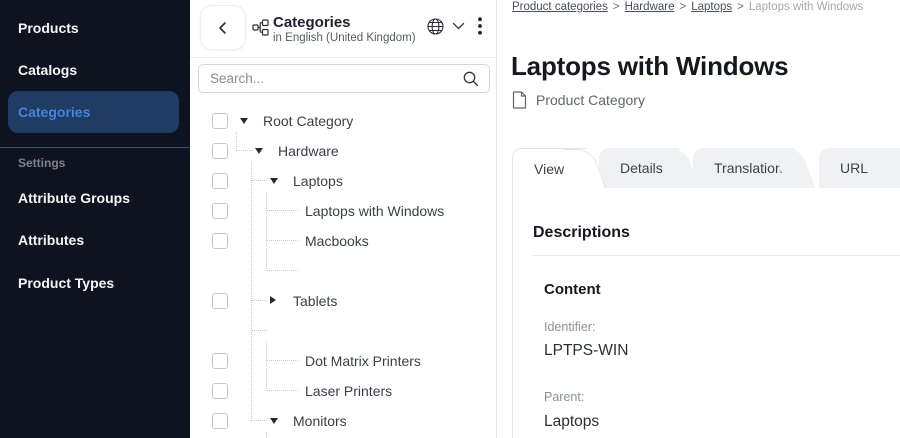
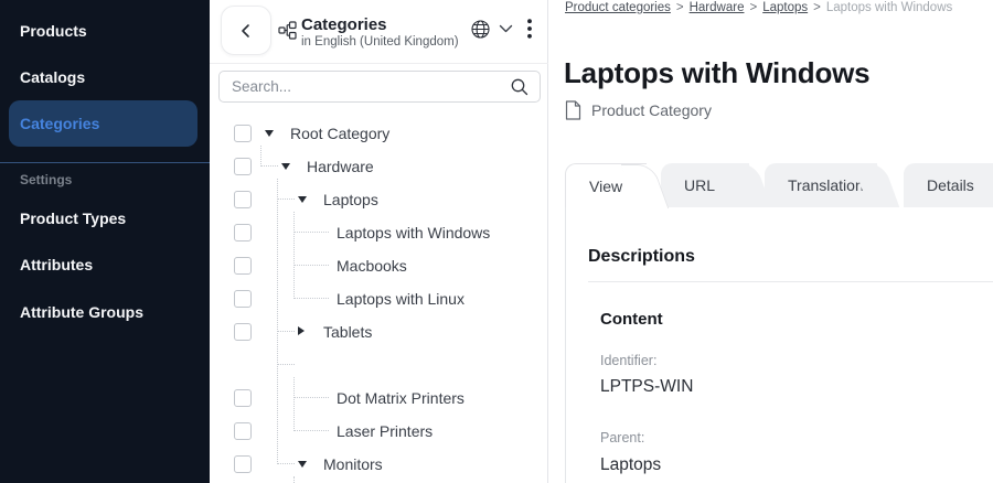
  Products
  Catalogs
  Categories
  Settings
- Attribute Groups
+ Product Types
  Attributes
- Product Types
+ Attribute Groups
  Categories
  in English (United Kingdom)
  Search...
  Root Category
  Hardware
  Laptops
  Laptops with Windows
  Macbooks
+ Laptops with Linux
  Tablets
  Dot Matrix Printers
  Laser Printers
  Monitors
  Product categories > Hardware > Laptops > Laptops with Windows
  Laptops with Windows
  Product Category
  View
- Details
+ URL
  Translation
- URL
+ Details
  Descriptions
  Content
  Identifier:
  LPTPS-WIN
  Parent:
  Laptops
